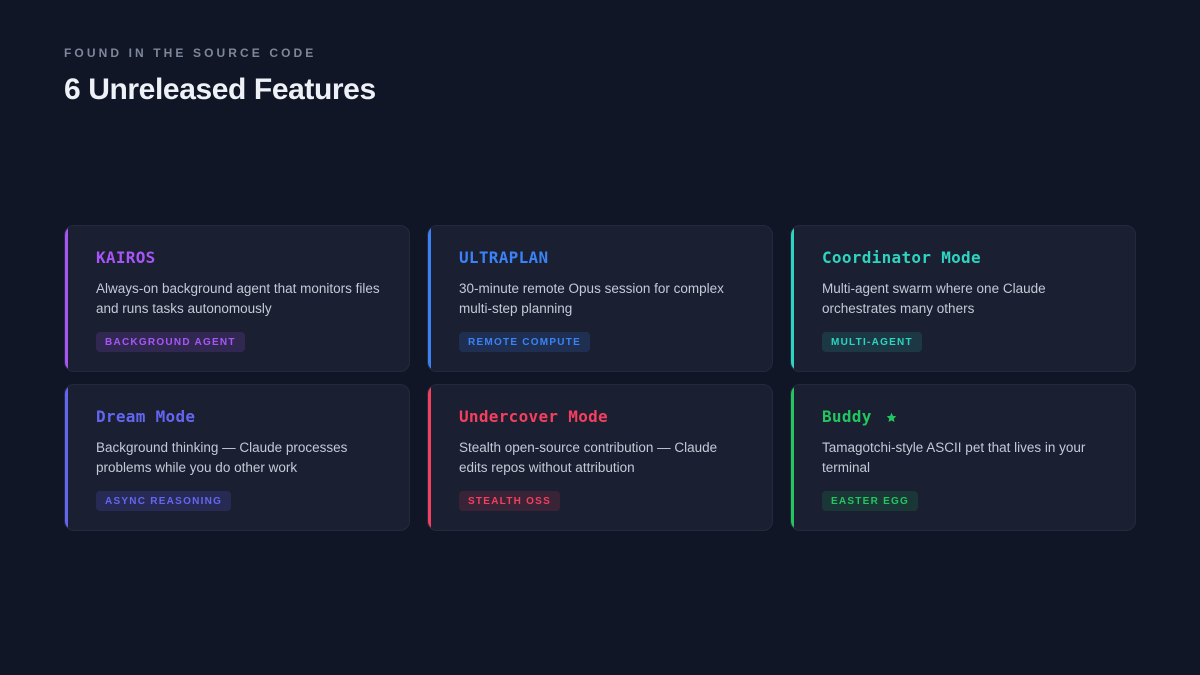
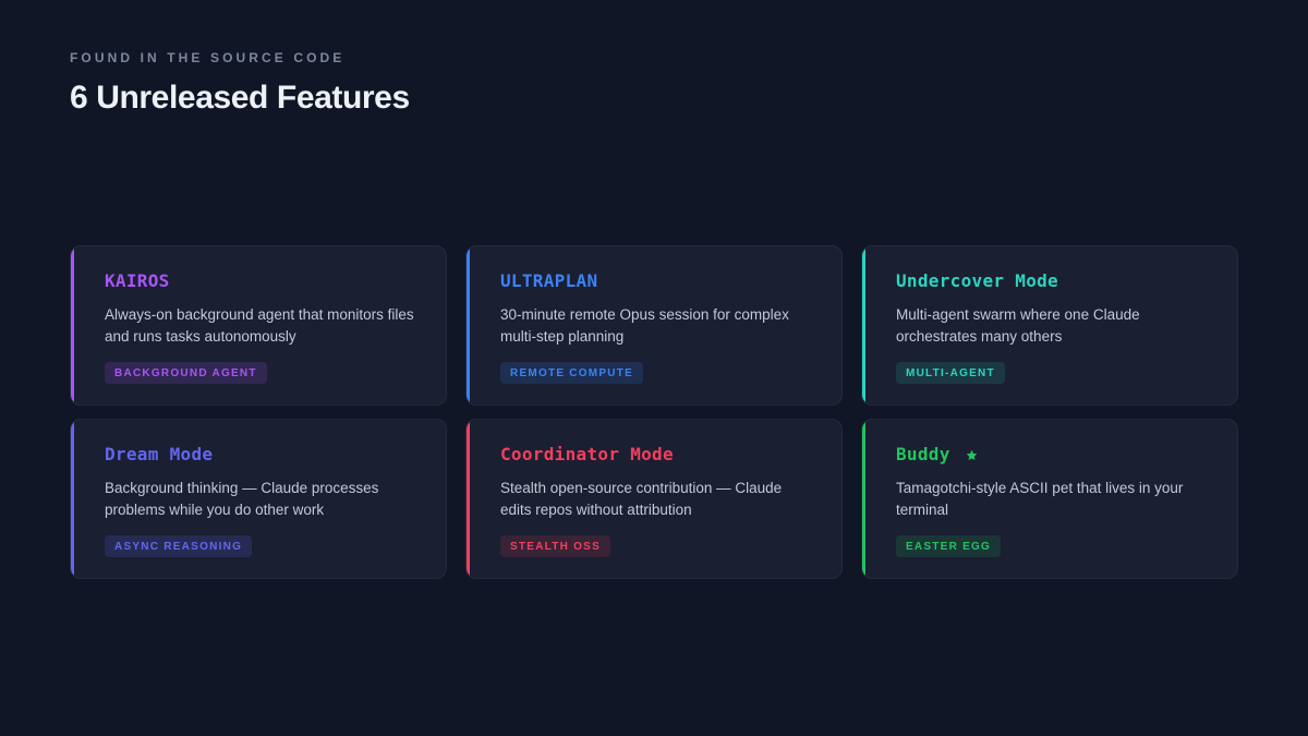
  FOUND IN THE SOURCE CODE
  6 Unreleased Features
  KAIROS
  Always-on background agent that monitors files and runs tasks autonomously
  BACKGROUND AGENT
  ULTRAPLAN
  30-minute remote Opus session for complex multi-step planning
  REMOTE COMPUTE
- Coordinator Mode
+ Undercover Mode
  Multi-agent swarm where one Claude orchestrates many others
  MULTI-AGENT
  Dream Mode
  Background thinking — Claude processes problems while you do other work
  ASYNC REASONING
- Undercover Mode
+ Coordinator Mode
  Stealth open-source contribution — Claude edits repos without attribution
  STEALTH OSS
  Buddy
  Tamagotchi-style ASCII pet that lives in your terminal
  EASTER EGG
